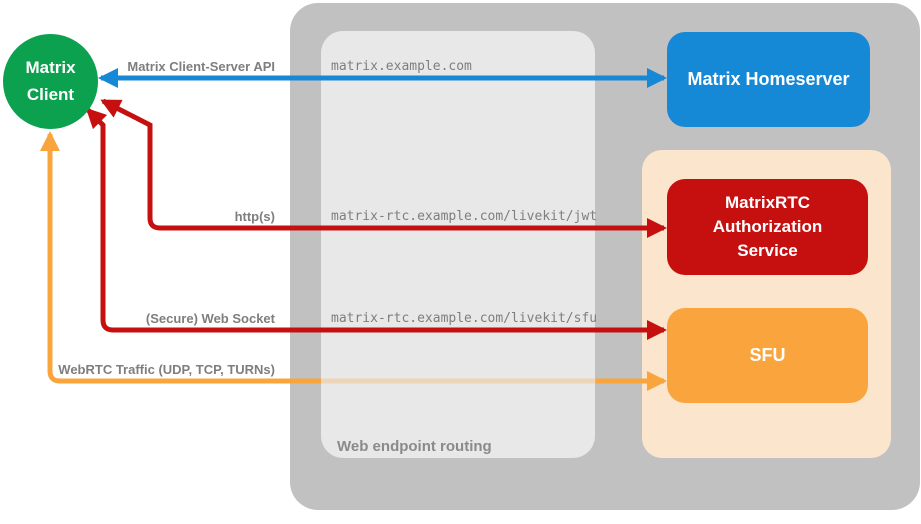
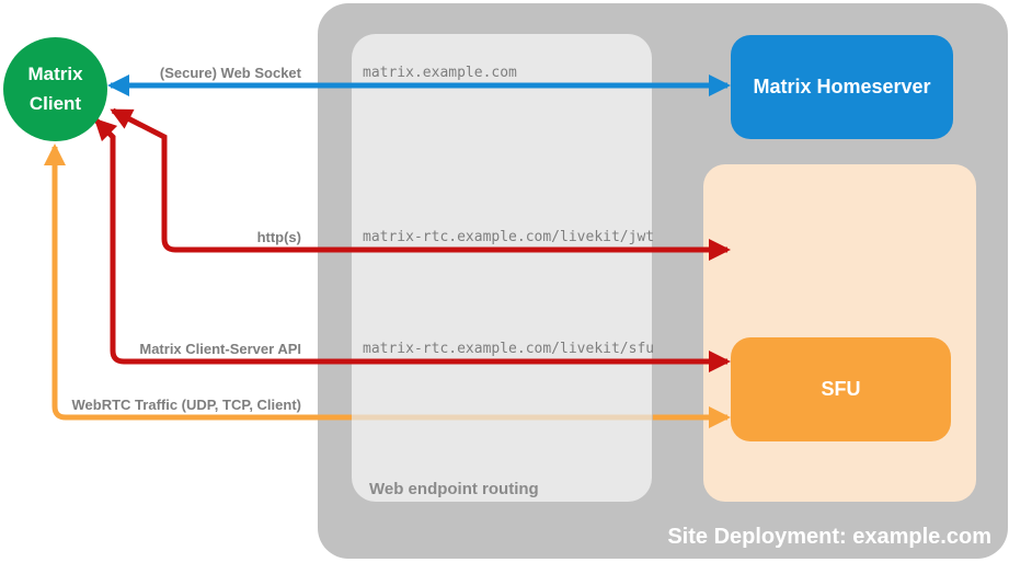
  Matrix Homeserver
- MatrixRTC Authorization Service
  SFU
  Matrix
  Client
- Matrix Client-Server API
+ (Secure) Web Socket
  http(s)
- (Secure) Web Socket
+ Matrix Client-Server API
- WebRTC Traffic (UDP, TCP, TURNs)
+ WebRTC Traffic (UDP, TCP, Client)
  matrix.example.com
  matrix-rtc.example.com/livekit/jwt
  matrix-rtc.example.com/livekit/sfu
  Web endpoint routing
+ Site Deployment: example.com
